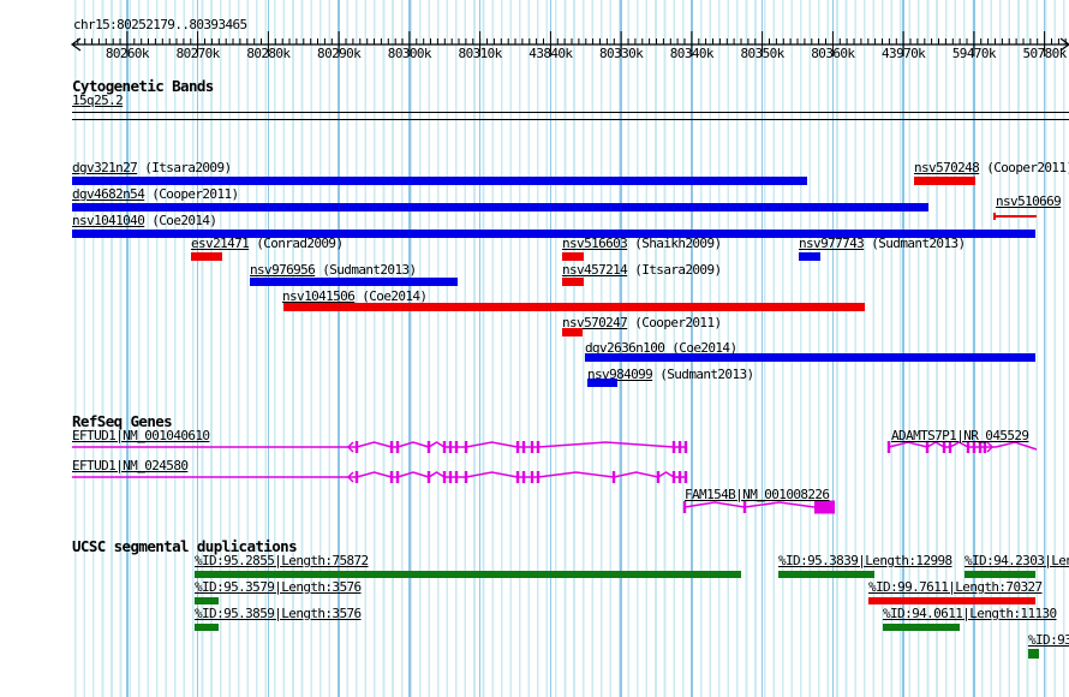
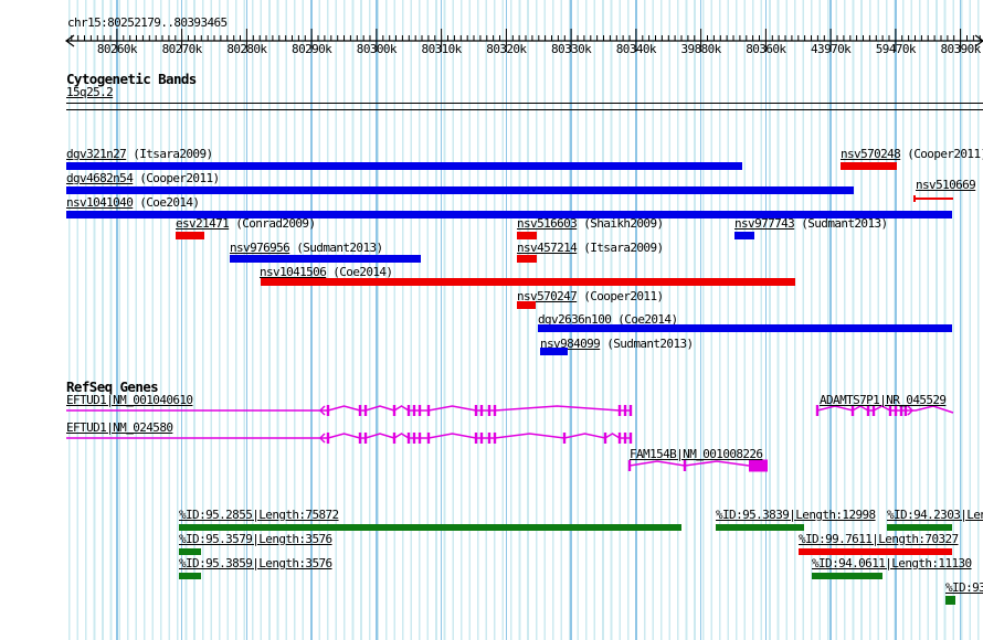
  chr15:80252179..80393465
  80260k
  80270k
  80280k
  80290k
  80300k
  80310k
- 43840k
+ 80320k
  80330k
  80340k
- 80350k
+ 39880k
  80360k
  43970k
  59470k
- 50780k
+ 80390k
  Cytogenetic Bands
  15q25.2
  dgv321n27 (Itsara2009)
  nsv570248 (Cooper2011
  dgv4682n54 (Cooper2011)
  nsv510669
  nsv1041040 (Coe2014)
  esv21471 (Conrad2009)
  nsv516603 (Shaikh2009)
  nsv977743 (Sudmant2013)
  nsv976956 (Sudmant2013)
  nsv457214 (Itsara2009)
  nsv1041506 (Coe2014)
  nsv570247 (Cooper2011)
  dgv2636n100 (Coe2014)
  nsv984099 (Sudmant2013)
  RefSeq Genes
  EFTUD1|NM_001040610
  EFTUD1|NM_024580
  ADAMTS7P1|NR_045529
  FAM154B|NM_001008226
- UCSC segmental duplications
  %ID:95.2855|Length:75872
  %ID:95.3839|Length:12998
  %ID:94.2303|Le
  %ID:95.3579|Length:3576
  %ID:99.7611|Length:70327
  %ID:95.3859|Length:3576
  %ID:94.0611|Length:11130
  %ID:93
